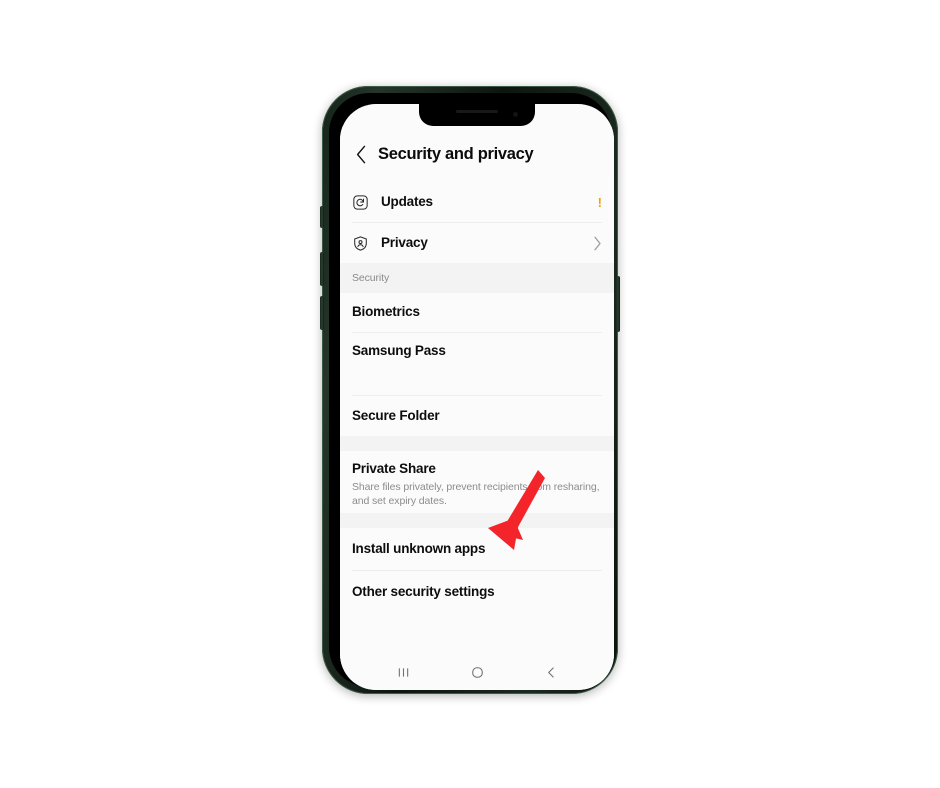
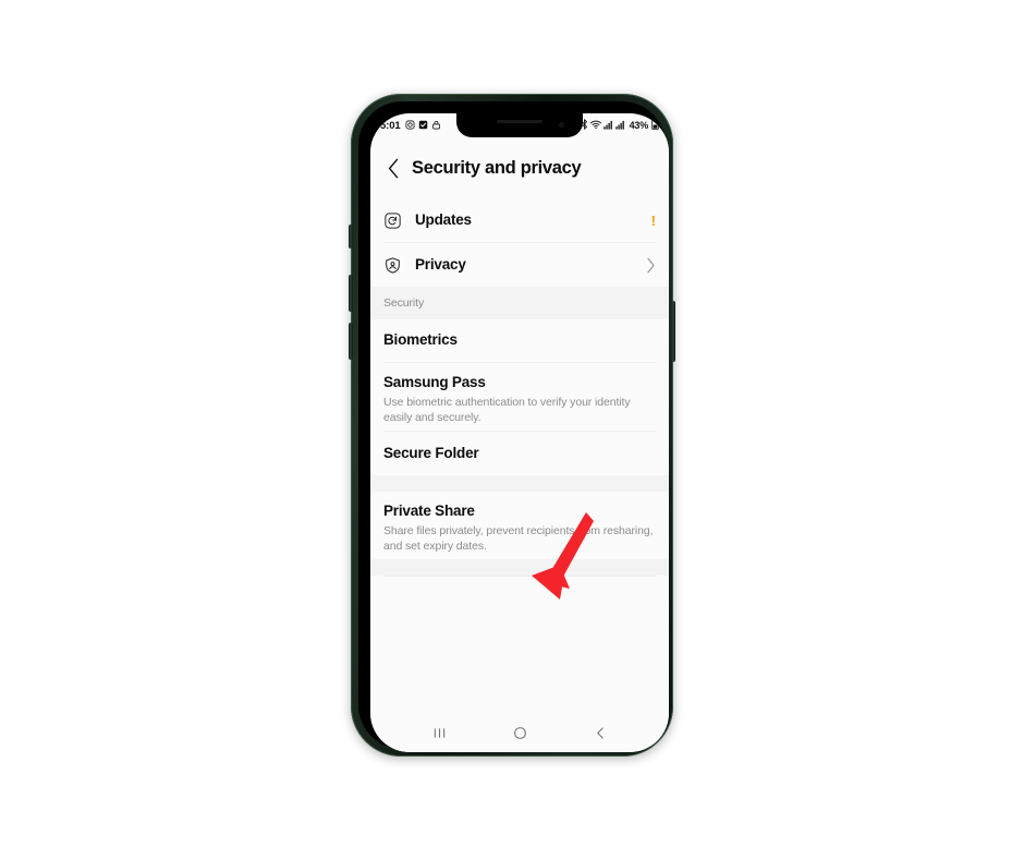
+ 5:01
+ 43%
  Security and privacy
  Updates
  !
  Privacy
  Security
  Biometrics
  Samsung Pass
+ Use biometric authentication to verify your identity easily and securely.
  Secure Folder
  Private Share
  Share files privately, prevent recipientsm resharing, and set expiry dates.
- Install unknown apps
- Other security settings
